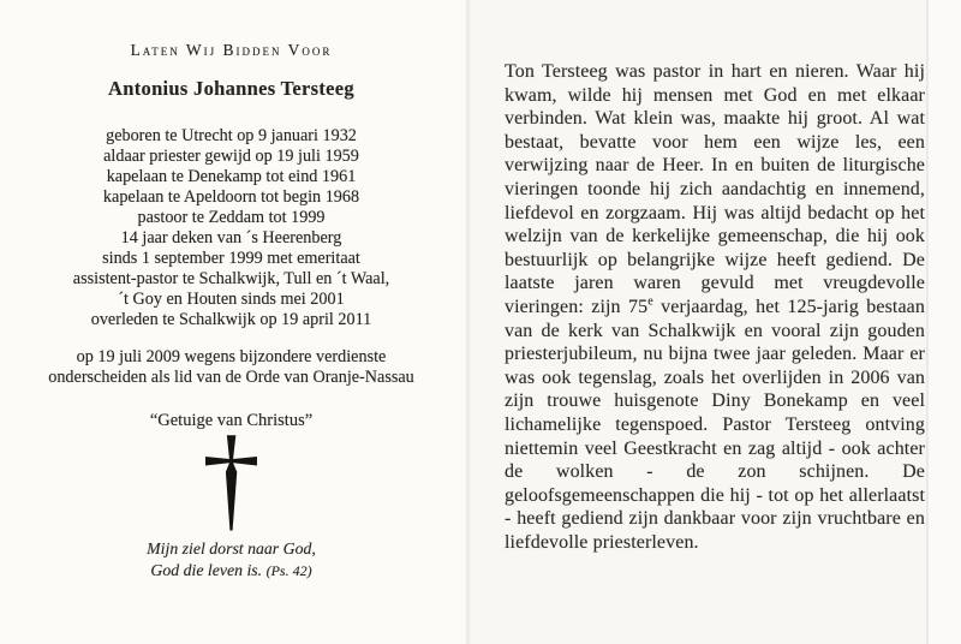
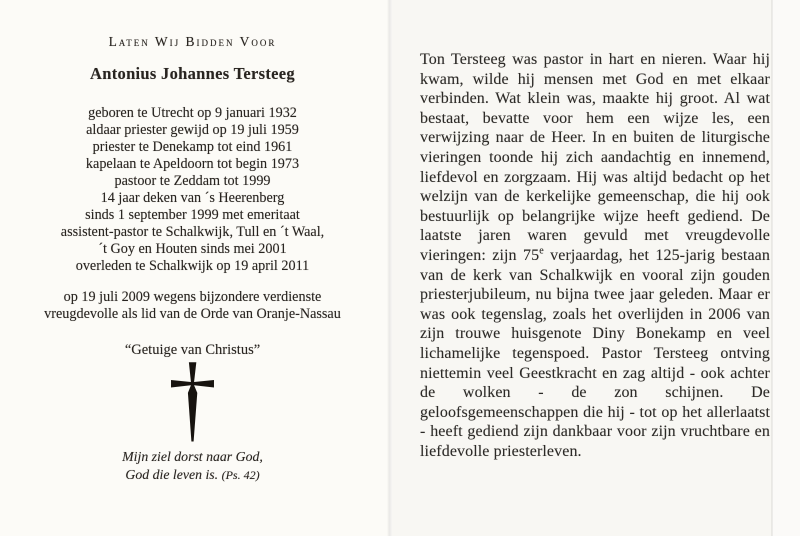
  Laten Wij Bidden Voor
  Antonius Johannes Tersteeg
  geboren te Utrecht op 9 januari 1932
  aldaar priester gewijd op 19 juli 1959
- kapelaan te Denekamp tot eind 1961
+ priester te Denekamp tot eind 1961
- kapelaan te Apeldoorn tot begin 1968
+ kapelaan te Apeldoorn tot begin 1973
  pastoor te Zeddam tot 1999
  14 jaar deken van ´s Heerenberg
  sinds 1 september 1999 met emeritaat
  assistent-pastor te Schalkwijk, Tull en ´t Waal,
  ´t Goy en Houten sinds mei 2001
  overleden te Schalkwijk op 19 april 2011
  op 19 juli 2009 wegens bijzondere verdienste
- onderscheiden als lid van de Orde van Oranje-Nassau
+ vreugdevolle als lid van de Orde van Oranje-Nassau
  “Getuige van Christus”
  †
  Mijn ziel dorst naar God,
  God die leven is. (Ps. 42)
  Ton Tersteeg was pastor in hart en nieren. Waar hij kwam, wilde hij mensen met God en met elkaar verbinden. Wat klein was, maakte hij groot. Al wat bestaat, bevatte voor hem een wijze les, een verwijzing naar de Heer. In en buiten de liturgische vieringen toonde hij zich aandachtig en innemend, liefdevol en zorgzaam. Hij was altijd bedacht op het welzijn van de kerkelijke gemeenschap, die hij ook bestuurlijk op belangrijke wijze heeft gediend. De laatste jaren waren gevuld met vreugdevolle vieringen: zijn 75e verjaardag, het 125-jarig bestaan van de kerk van Schalkwijk en vooral zijn gouden priesterjubileum, nu bijna twee jaar geleden. Maar er was ook tegenslag, zoals het overlijden in 2006 van zijn trouwe huisgenote Diny Bonekamp en veel lichamelijke tegenspoed. Pastor Tersteeg ontving niettemin veel Geestkracht en zag altijd - ook achter de wolken - de zon schijnen. De geloofsgemeenschappen die hij - tot op het allerlaatst - heeft gediend zijn dankbaar voor zijn vruchtbare en liefdevolle priesterleven.
